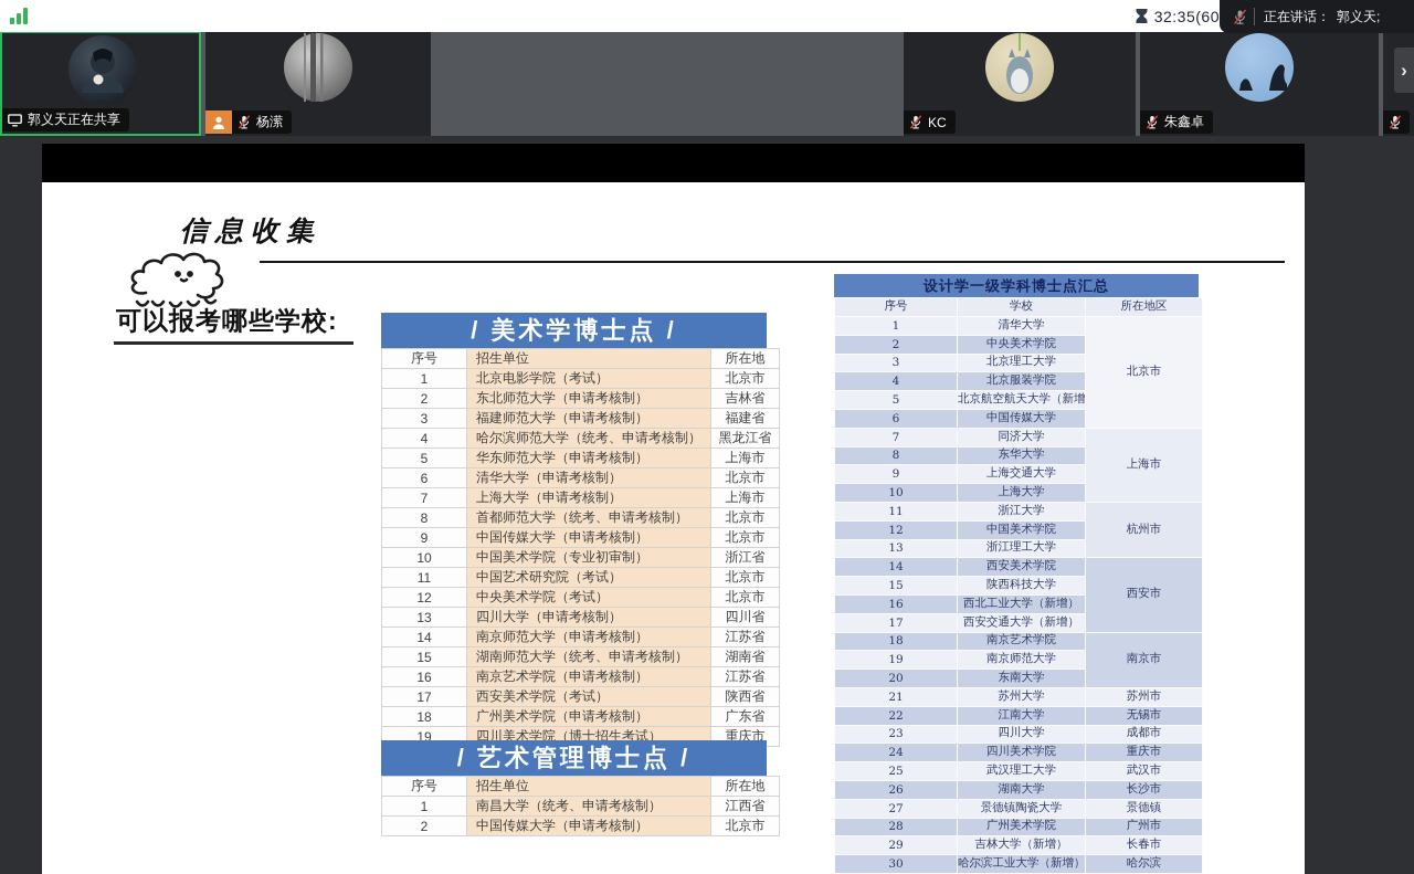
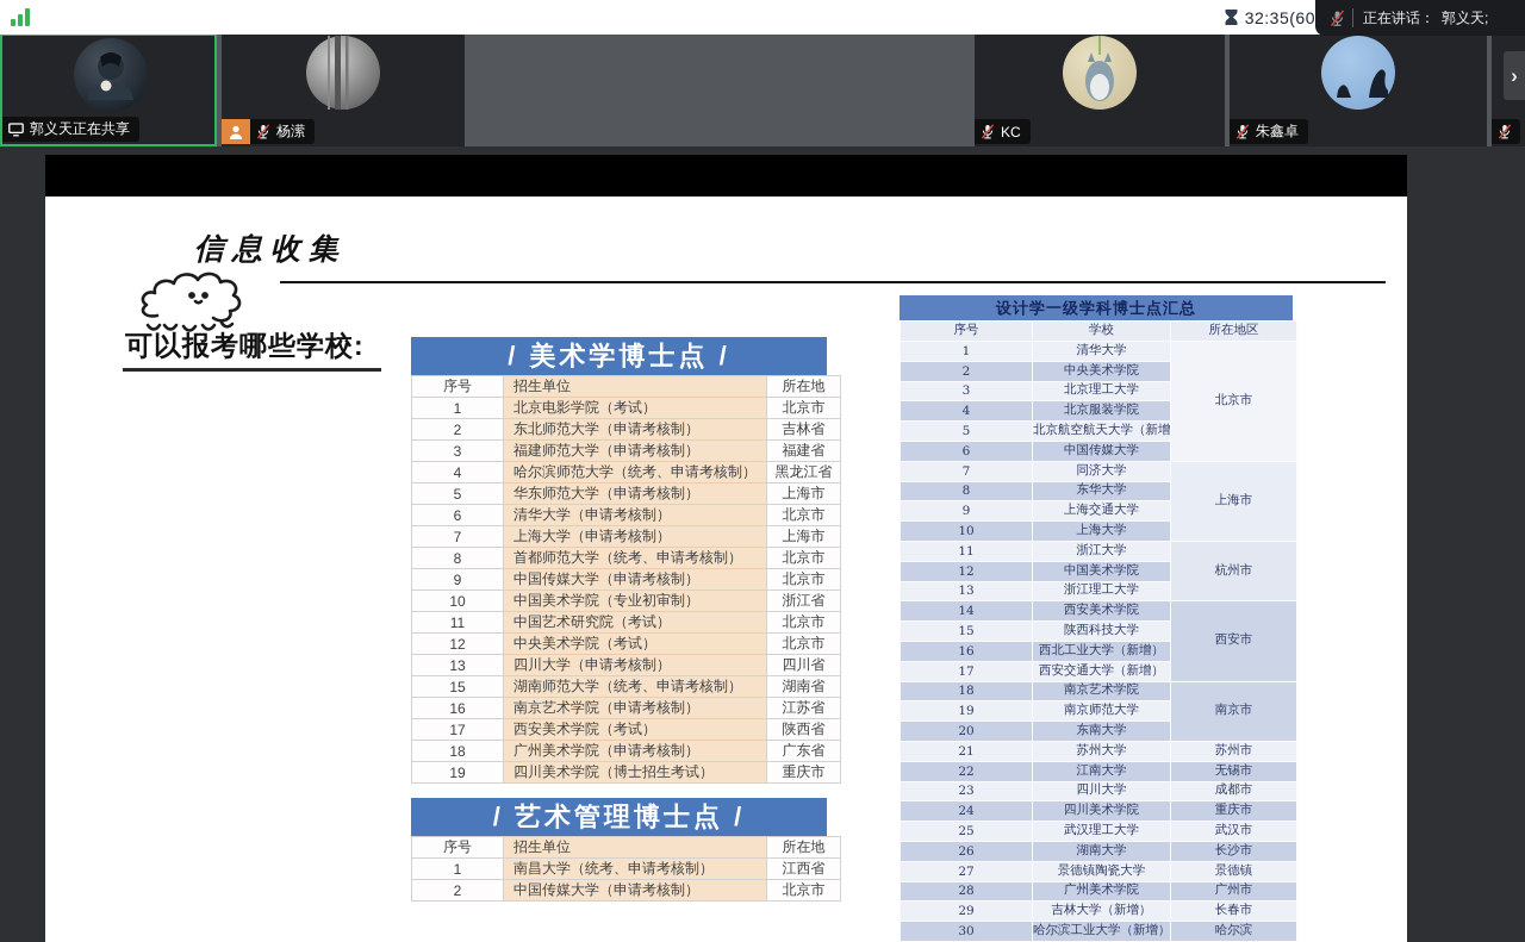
  32:35(60
  正在讲话：
  郭义天;
  郭义天正在共享
  杨潆
  KC
  朱鑫卓
  ›
  信息收集
  可以报考哪些学校:
  / 美术学博士点 /
  序号	招生单位	所在地
  1	北京电影学院（考试）	北京市
  2	东北师范大学（申请考核制）	吉林省
  3	福建师范大学（申请考核制）	福建省
  4	哈尔滨师范大学（统考、申请考核制）	黑龙江省
  5	华东师范大学（申请考核制）	上海市
  6	清华大学（申请考核制）	北京市
  7	上海大学（申请考核制）	上海市
  8	首都师范大学（统考、申请考核制）	北京市
  9	中国传媒大学（申请考核制）	北京市
  10	中国美术学院（专业初审制）	浙江省
  11	中国艺术研究院（考试）	北京市
  12	中央美术学院（考试）	北京市
  13	四川大学（申请考核制）	四川省
- 14	南京师范大学（申请考核制）	江苏省
  15	湖南师范大学（统考、申请考核制）	湖南省
  16	南京艺术学院（申请考核制）	江苏省
  17	西安美术学院（考试）	陕西省
  18	广州美术学院（申请考核制）	广东省
  19	四川美术学院（博士招生考试）	重庆市
  / 艺术管理博士点 /
  序号	招生单位	所在地
  1	南昌大学（统考、申请考核制）	江西省
  2	中国传媒大学（申请考核制）	北京市
  设计学一级学科博士点汇总
  序号	学校	所在地区
  1	清华大学	北京市
  2	中央美术学院
  3	北京理工大学
  4	北京服装学院
  5	北京航空航天大学（新增
  6	中国传媒大学
  7	同济大学	上海市
  8	东华大学
  9	上海交通大学
  10	上海大学
  11	浙江大学	杭州市
  12	中国美术学院
  13	浙江理工大学
  14	西安美术学院	西安市
  15	陕西科技大学
  16	西北工业大学（新增）
  17	西安交通大学（新增）
  18	南京艺术学院	南京市
  19	南京师范大学
  20	东南大学
  21	苏州大学	苏州市
  22	江南大学	无锡市
  23	四川大学	成都市
  24	四川美术学院	重庆市
  25	武汉理工大学	武汉市
  26	湖南大学	长沙市
  27	景德镇陶瓷大学	景德镇
  28	广州美术学院	广州市
  29	吉林大学（新增）	长春市
  30	哈尔滨工业大学（新增）	哈尔滨
